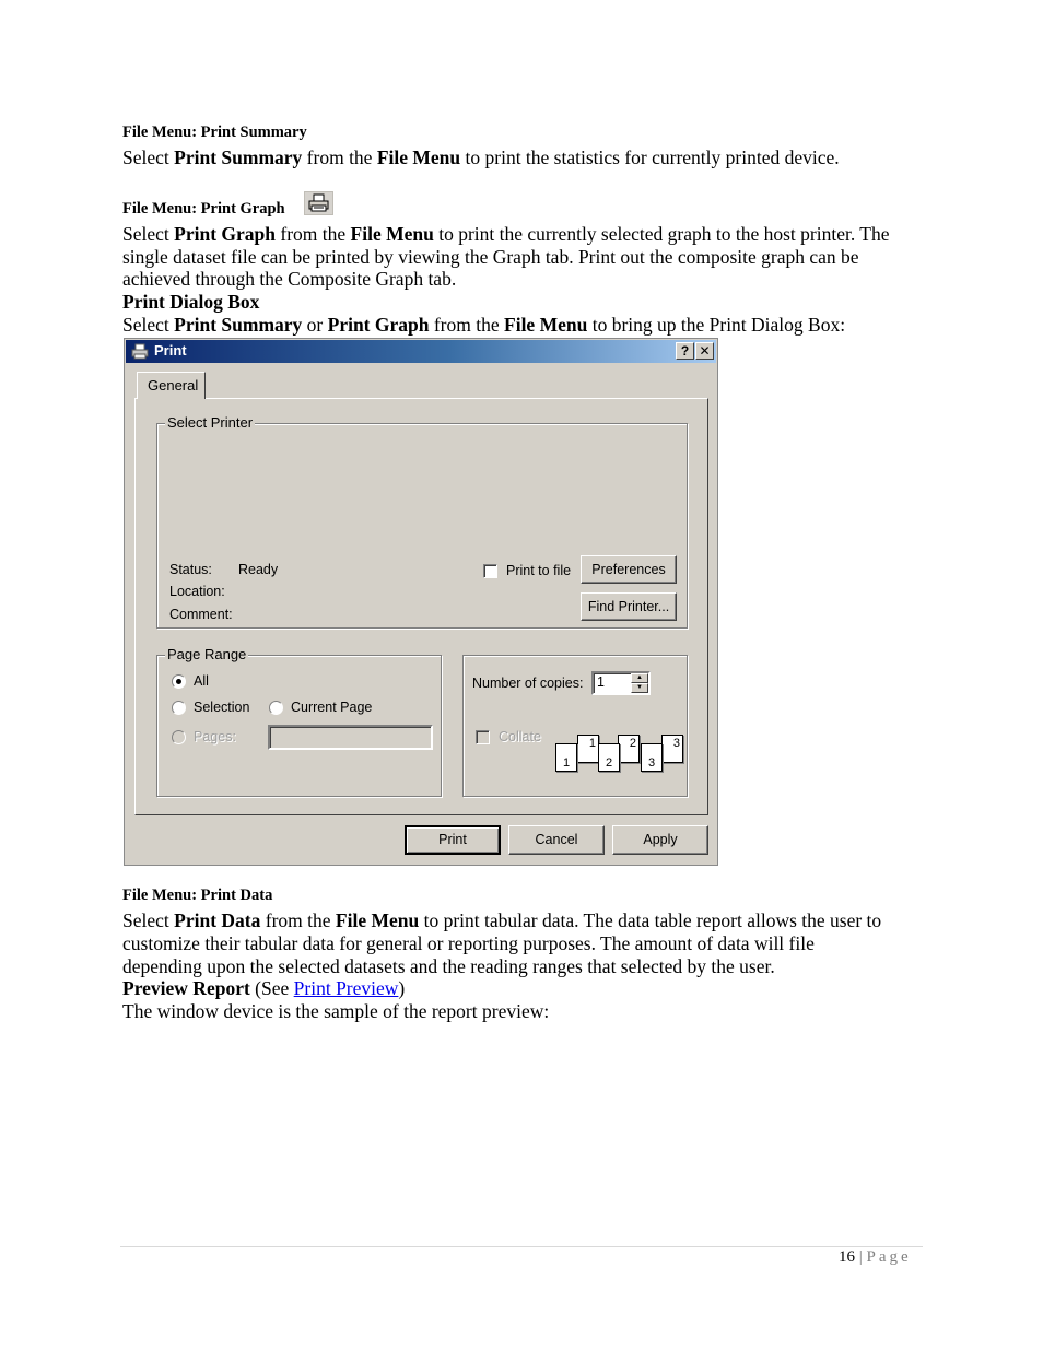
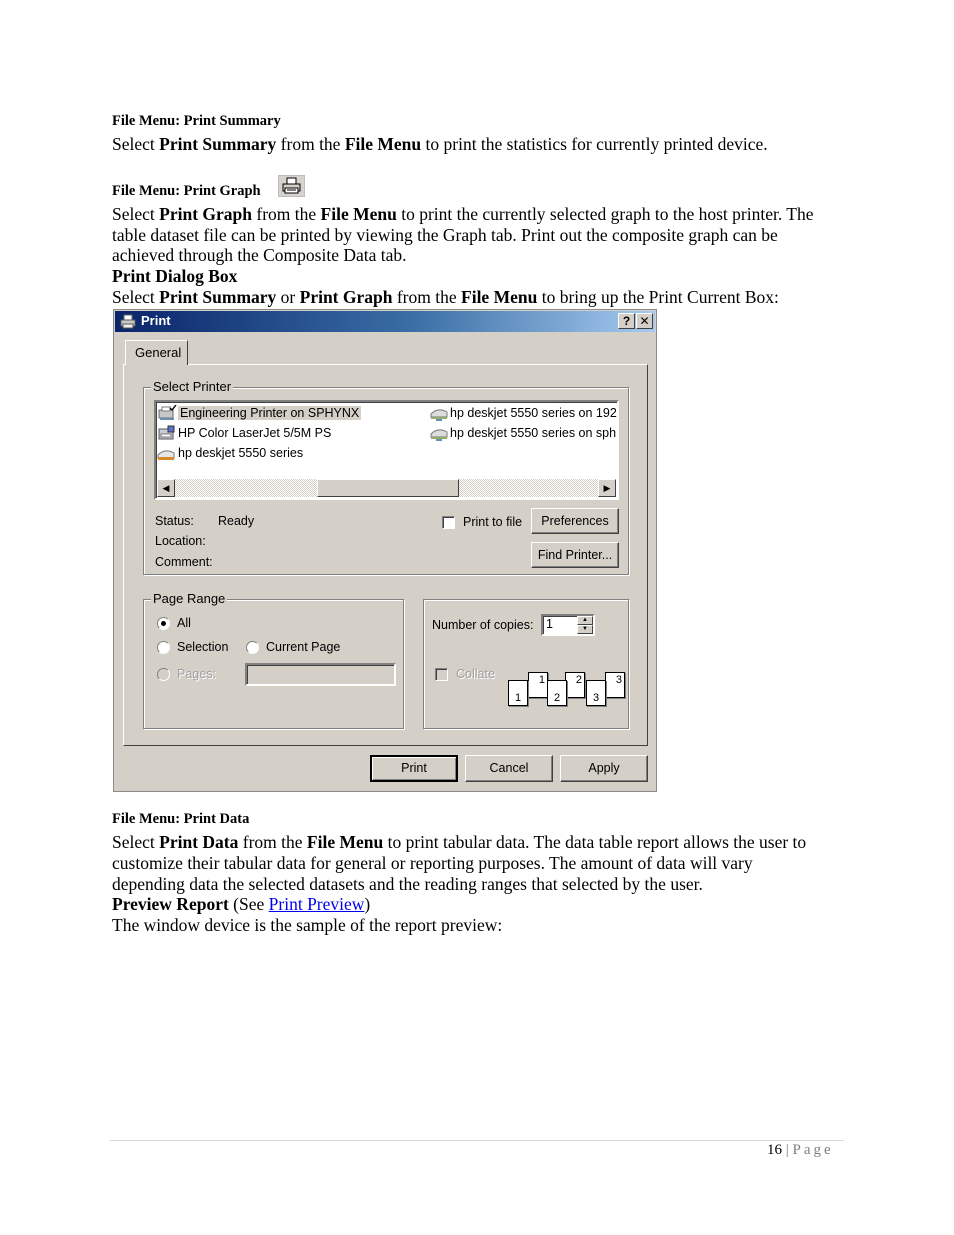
  File Menu: Print Summary
  Select Print Summary from the File Menu to print the statistics for currently printed device.
  File Menu: Print Graph
  Select Print Graph from the File Menu to print the currently selected graph to the host printer. The
- single dataset file can be printed by viewing the Graph tab. Print out the composite graph can be
+ table dataset file can be printed by viewing the Graph tab. Print out the composite graph can be
- achieved through the Composite Graph tab.
+ achieved through the Composite Data tab.
  Print Dialog Box
- Select Print Summary or Print Graph from the File Menu to bring up the Print Dialog Box:
+ Select Print Summary or Print Graph from the File Menu to bring up the Print Current Box:
  Print
  ?
  ✕
  General
  Select Printer
+ Engineering Printer on SPHYNX
+ HP Color LaserJet 5/5M PS
+ hp deskjet 5550 series
+ hp deskjet 5550 series on 192
+ hp deskjet 5550 series on sph
+ ◀
+ ▶
  Status:
  Ready
  Location:
  Comment:
  Print to file
  Preferences
  Find Printer...
  Page Range
  All
  Selection
  Current Page
  Pages:
  Number of copies:
  1
  Collate
  1
  1
  2
  2
  3
  3
  Print
  Cancel
  Apply
  File Menu: Print Data
  Select Print Data from the File Menu to print tabular data. The data table report allows the user to
- customize their tabular data for general or reporting purposes. The amount of data will file
+ customize their tabular data for general or reporting purposes. The amount of data will vary
- depending upon the selected datasets and the reading ranges that selected by the user.
+ depending data the selected datasets and the reading ranges that selected by the user.
  Preview Report (See Print Preview)
  The window device is the sample of the report preview:
  16 | Page
